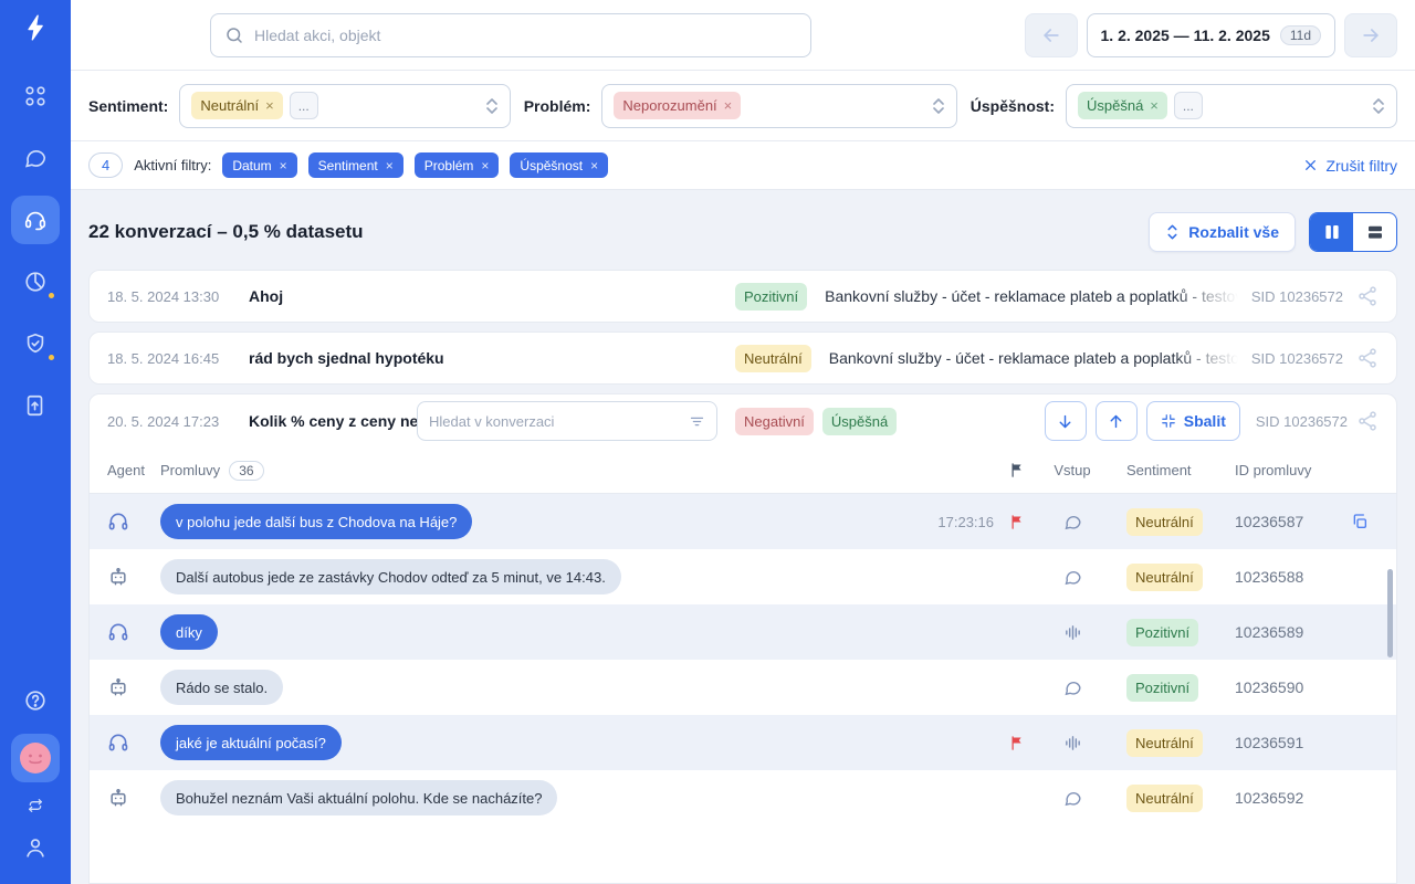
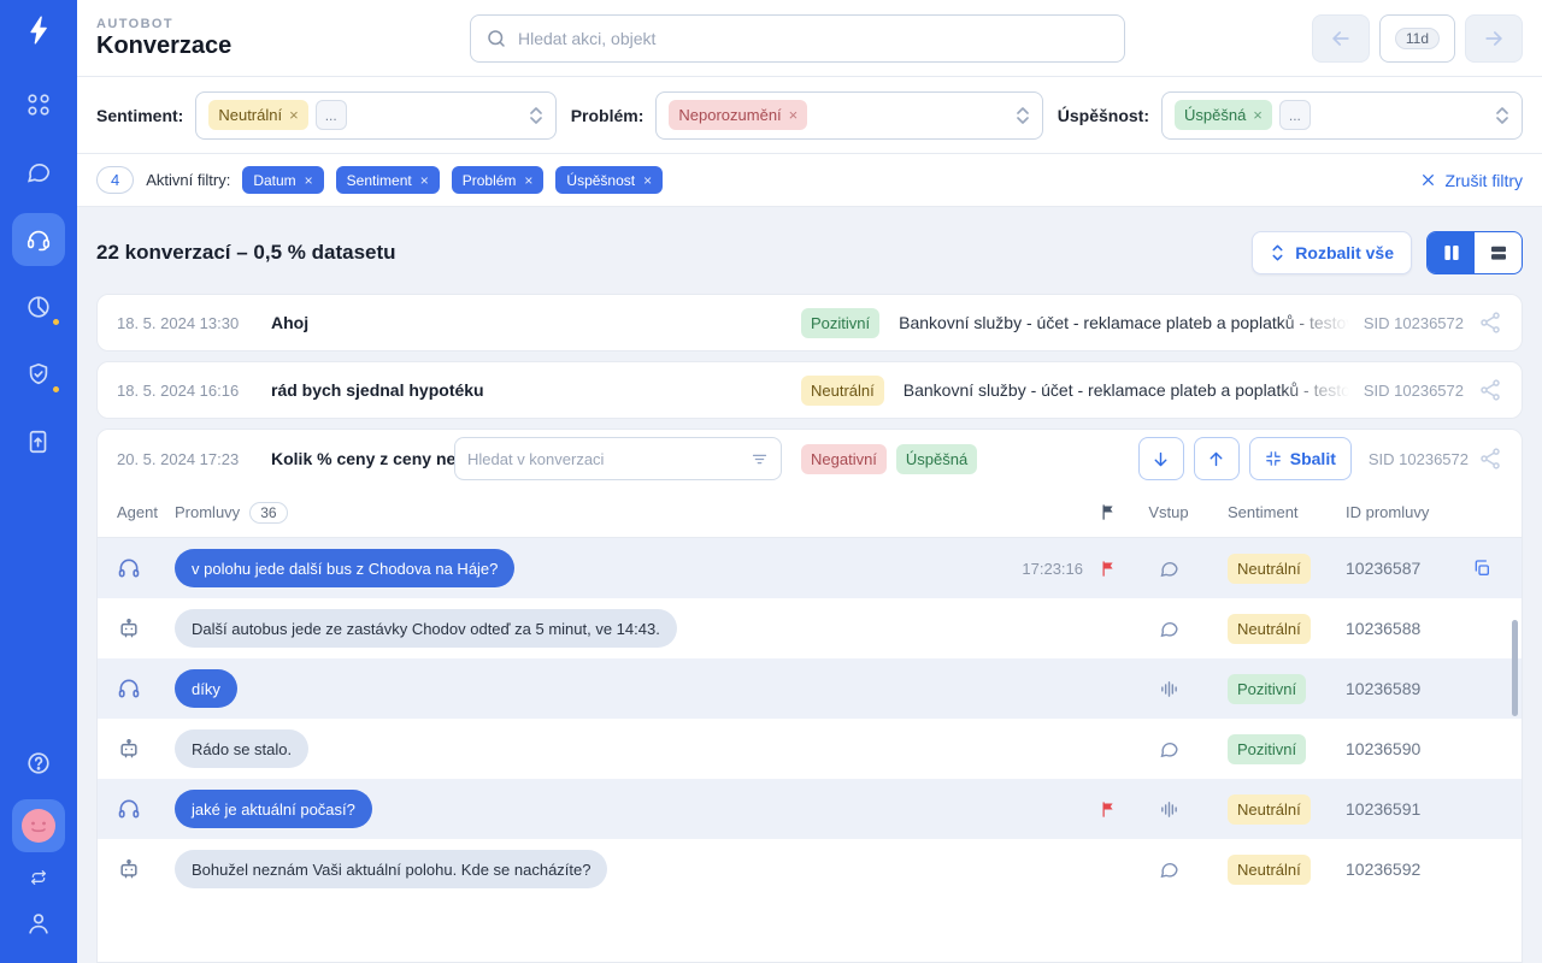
+ AUTOBOT
+ Konverzace
  Hledat akci, objekt
- 1. 2. 2025 — 11. 2. 2025
  11d
  Sentiment:
  Neutrální
  ×
  ...
  Problém:
  Neporozumění
  ×
  Úspěšnost:
  Úspěšná
  ×
  ...
  4
  Aktivní filtry:
  Datum
  ×
  Sentiment
  ×
  Problém
  ×
  Úspěšnost
  ×
  Zrušit filtry
  22 konverzací – 0,5 % datasetu
  Rozbalit vše
  18. 5. 2024 13:30
  Ahoj
  Pozitivní
  Bankovní služby - účet - reklamace plateb a poplatků - testo
  SID 10236572
- 18. 5. 2024 16:45
+ 18. 5. 2024 16:16
  rád bych sjednal hypotéku
  Neutrální
  Bankovní služby - účet - reklamace plateb a poplatků - testo
  SID 10236572
  20. 5. 2024 17:23
  Kolik % ceny z ceny ne
  Hledat v konverzaci
  Negativní
  Úspěšná
  Sbalit
  SID 10236572
  Agent
  Promluvy
  36
  Vstup
  Sentiment
  ID promluvy
  v polohu jede další bus z Chodova na Háje?
  17:23:16
  Neutrální
  10236587
  Další autobus jede ze zastávky Chodov odteď za 5 minut, ve 14:43.
  Neutrální
  10236588
  díky
  Pozitivní
  10236589
  Rádo se stalo.
  Pozitivní
  10236590
  jaké je aktuální počasí?
  Neutrální
  10236591
  Bohužel neznám Vaši aktuální polohu. Kde se nacházíte?
  Neutrální
  10236592
